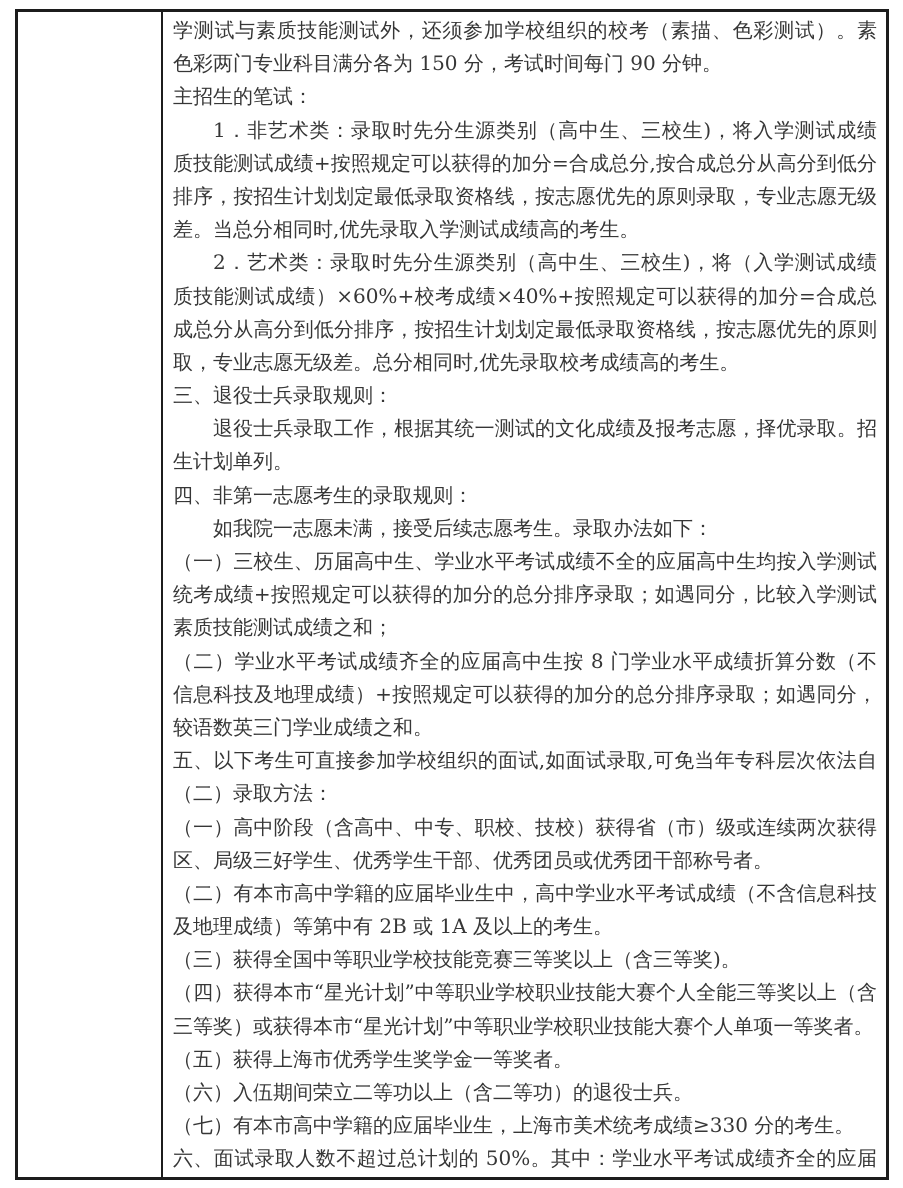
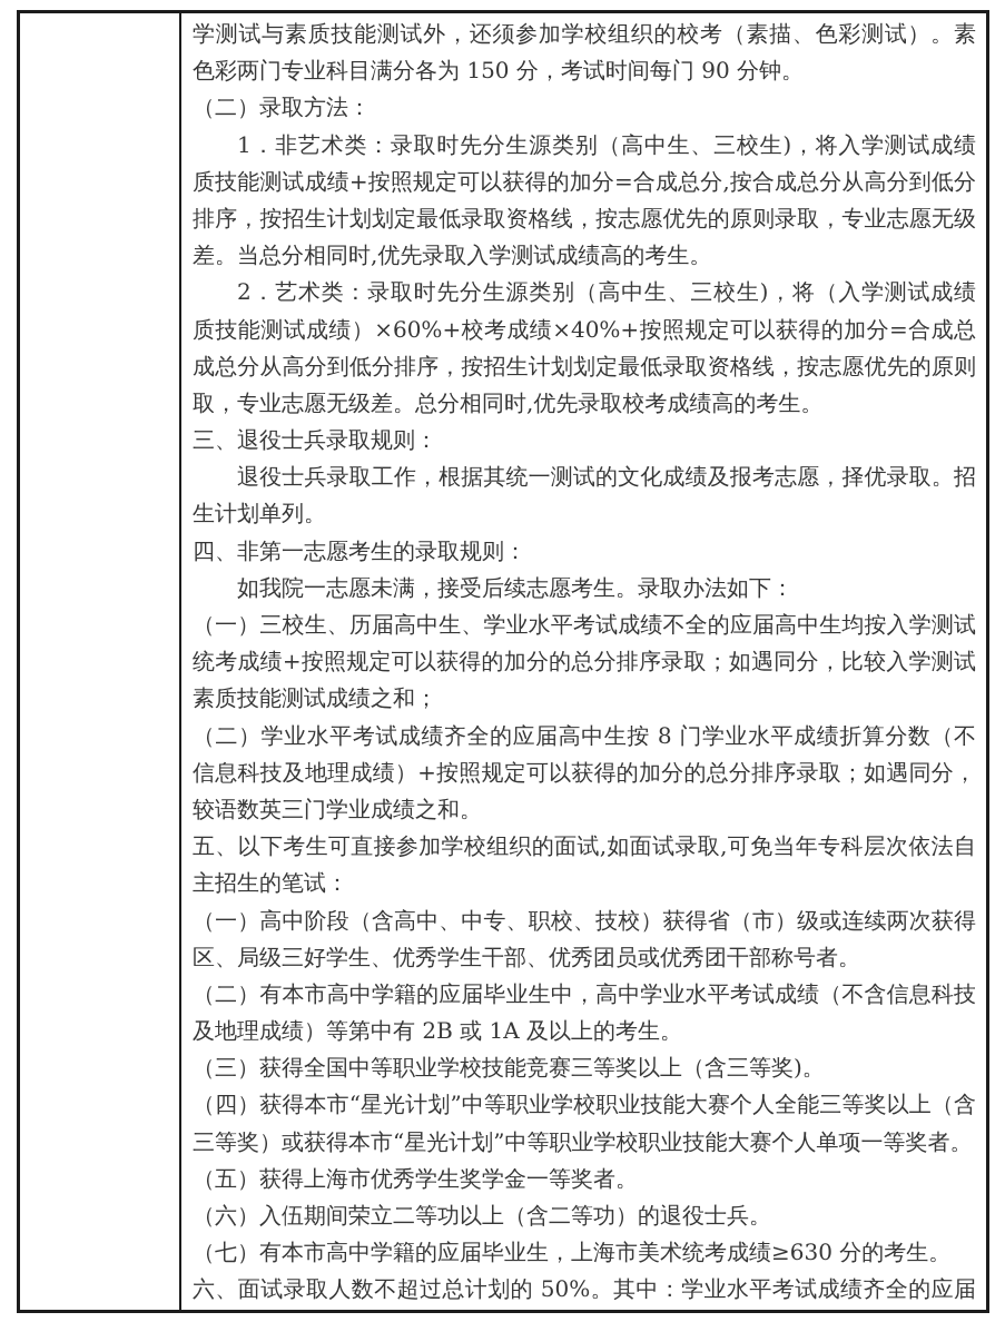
  学测试与素质技能测试外，还须参加学校组织的校考（素描、色彩测试）。素
  色彩两门专业科目满分各为 150 分，考试时间每门 90 分钟。
- 主招生的笔试：
+ （二）录取方法：
  1．非艺术类：录取时先分生源类别（高中生、三校生)，将入学测试成绩
  质技能测试成绩+按照规定可以获得的加分=合成总分,按合成总分从高分到低分
  排序，按招生计划划定最低录取资格线，按志愿优先的原则录取，专业志愿无级
  差。当总分相同时,优先录取入学测试成绩高的考生。
  2．艺术类：录取时先分生源类别（高中生、三校生)，将（入学测试成绩
  质技能测试成绩）×60%+校考成绩×40%+按照规定可以获得的加分=合成总
  成总分从高分到低分排序，按招生计划划定最低录取资格线，按志愿优先的原则
  取，专业志愿无级差。总分相同时,优先录取校考成绩高的考生。
  三、退役士兵录取规则：
  退役士兵录取工作，根据其统一测试的文化成绩及报考志愿，择优录取。招
  生计划单列。
  四、非第一志愿考生的录取规则：
  如我院一志愿未满，接受后续志愿考生。录取办法如下：
  （一）三校生、历届高中生、学业水平考试成绩不全的应届高中生均按入学测试
  统考成绩+按照规定可以获得的加分的总分排序录取；如遇同分，比较入学测试
  素质技能测试成绩之和；
  （二）学业水平考试成绩齐全的应届高中生按 8 门学业水平成绩折算分数（不
  信息科技及地理成绩）+按照规定可以获得的加分的总分排序录取；如遇同分，
  较语数英三门学业成绩之和。
  五、以下考生可直接参加学校组织的面试,如面试录取,可免当年专科层次依法自
- （二）录取方法：
+ 主招生的笔试：
  （一）高中阶段（含高中、中专、职校、技校）获得省（市）级或连续两次获得
  区、局级三好学生、优秀学生干部、优秀团员或优秀团干部称号者。
  （二）有本市高中学籍的应届毕业生中，高中学业水平考试成绩（不含信息科技
  及地理成绩）等第中有 2B 或 1A 及以上的考生。
  （三）获得全国中等职业学校技能竞赛三等奖以上（含三等奖)。
  （四）获得本市“星光计划”中等职业学校职业技能大赛个人全能三等奖以上（含
  三等奖）或获得本市“星光计划”中等职业学校职业技能大赛个人单项一等奖者。
  （五）获得上海市优秀学生奖学金一等奖者。
  （六）入伍期间荣立二等功以上（含二等功）的退役士兵。
- （七）有本市高中学籍的应届毕业生，上海市美术统考成绩≥330 分的考生。
+ （七）有本市高中学籍的应届毕业生，上海市美术统考成绩≥630 分的考生。
  六、面试录取人数不超过总计划的 50%。其中：学业水平考试成绩齐全的应届
